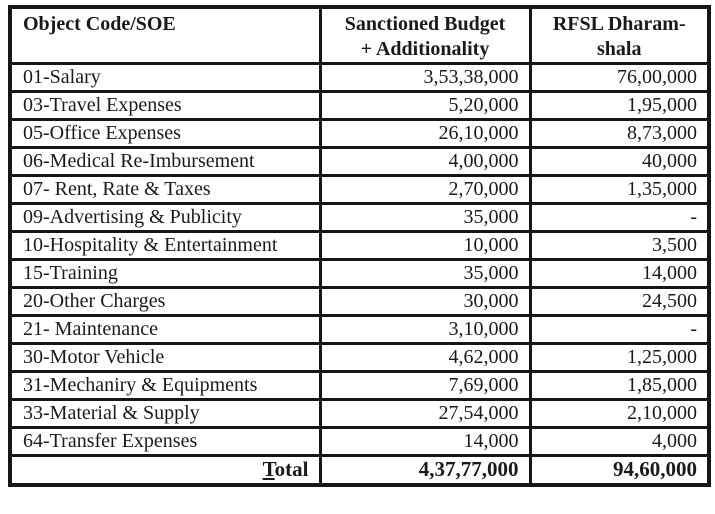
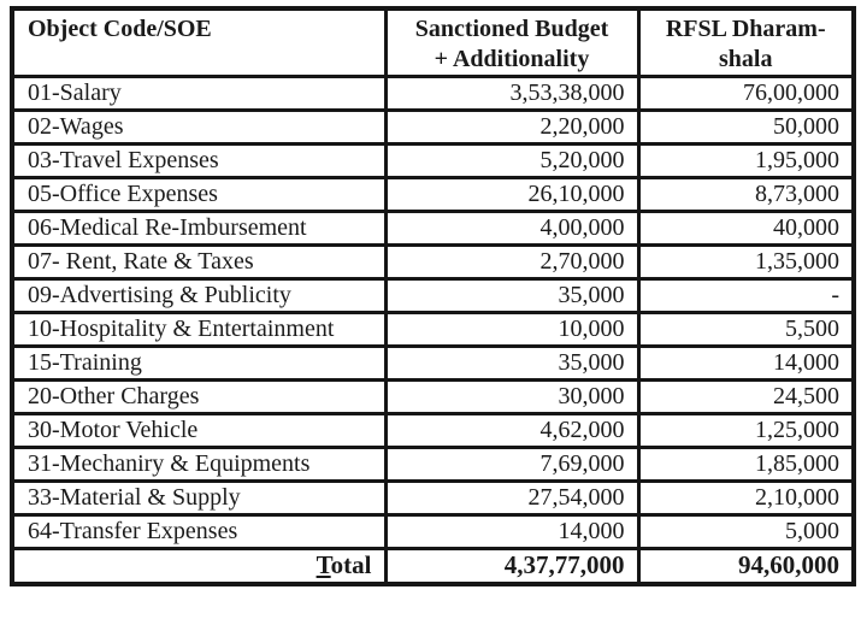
  Object Code/SOE	Sanctioned Budget + Additionality	RFSL Dharam- shala
  01-Salary	3,53,38,000	76,00,000
+ 02-Wages	2,20,000	50,000
  03-Travel Expenses	5,20,000	1,95,000
  05-Office Expenses	26,10,000	8,73,000
  06-Medical Re-Imbursement	4,00,000	40,000
  07- Rent, Rate & Taxes	2,70,000	1,35,000
  09-Advertising & Publicity	35,000	-
- 10-Hospitality & Entertainment	10,000	3,500
+ 10-Hospitality & Entertainment	10,000	5,500
  15-Training	35,000	14,000
  20-Other Charges	30,000	24,500
- 21- Maintenance	3,10,000	-
  30-Motor Vehicle	4,62,000	1,25,000
  31-Mechaniry & Equipments	7,69,000	1,85,000
  33-Material & Supply	27,54,000	2,10,000
- 64-Transfer Expenses	14,000	4,000
+ 64-Transfer Expenses	14,000	5,000
  Total	4,37,77,000	94,60,000
